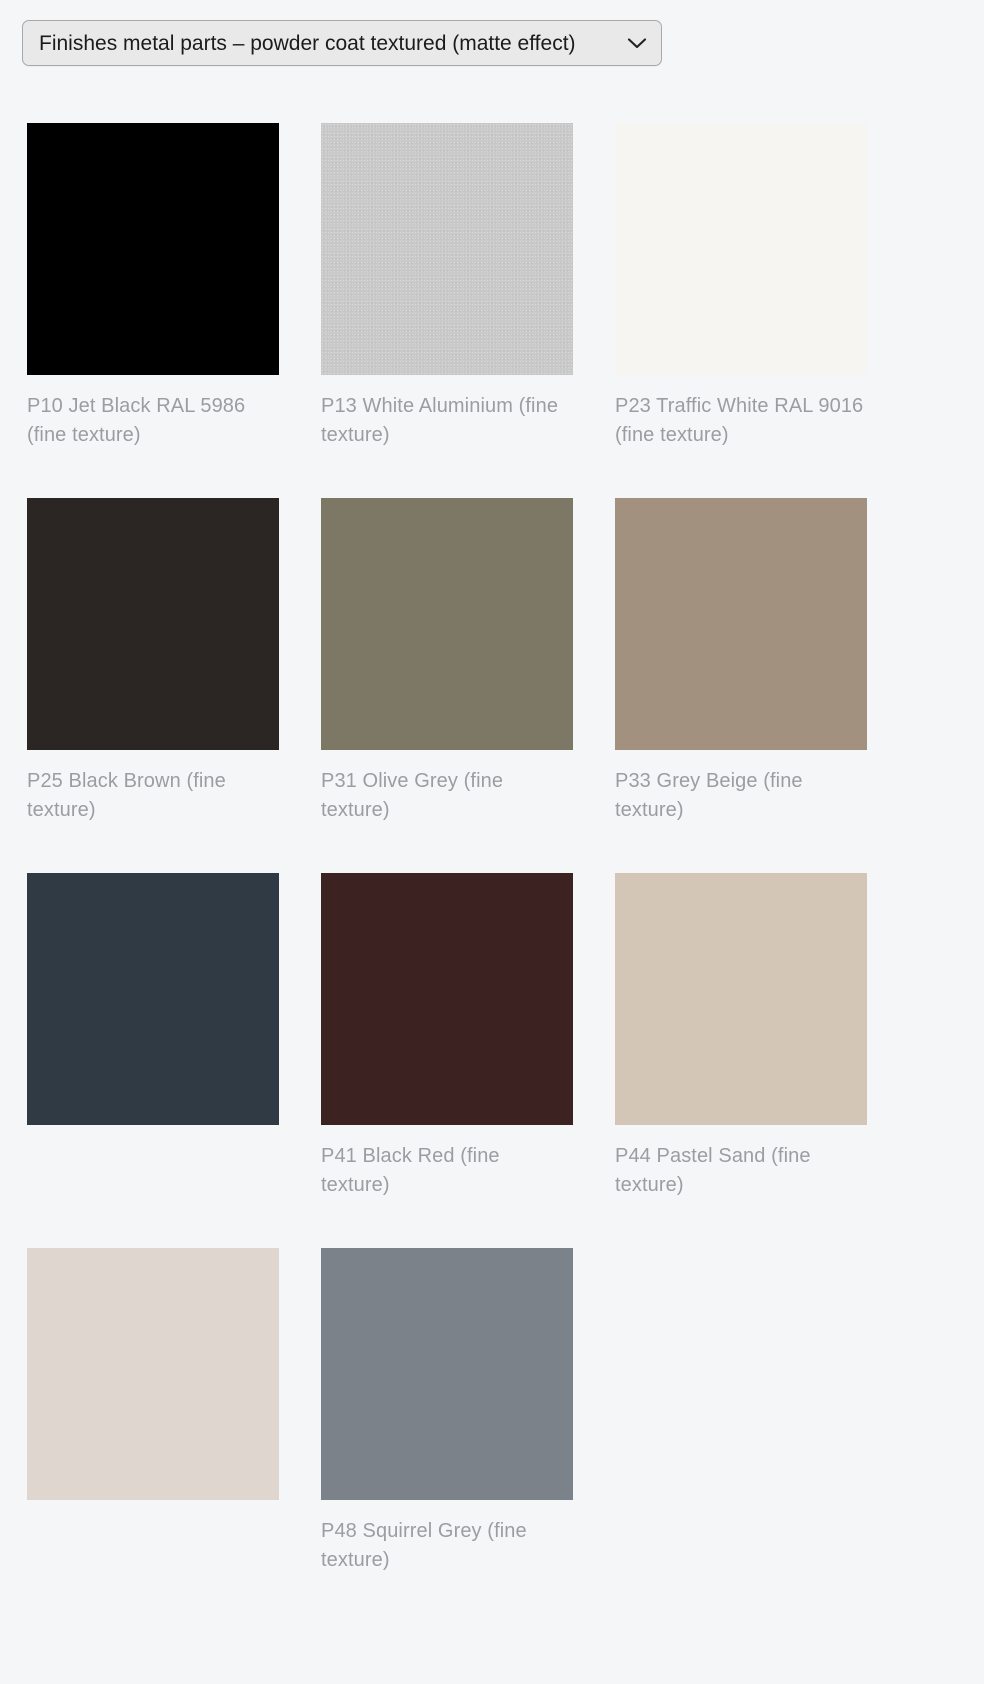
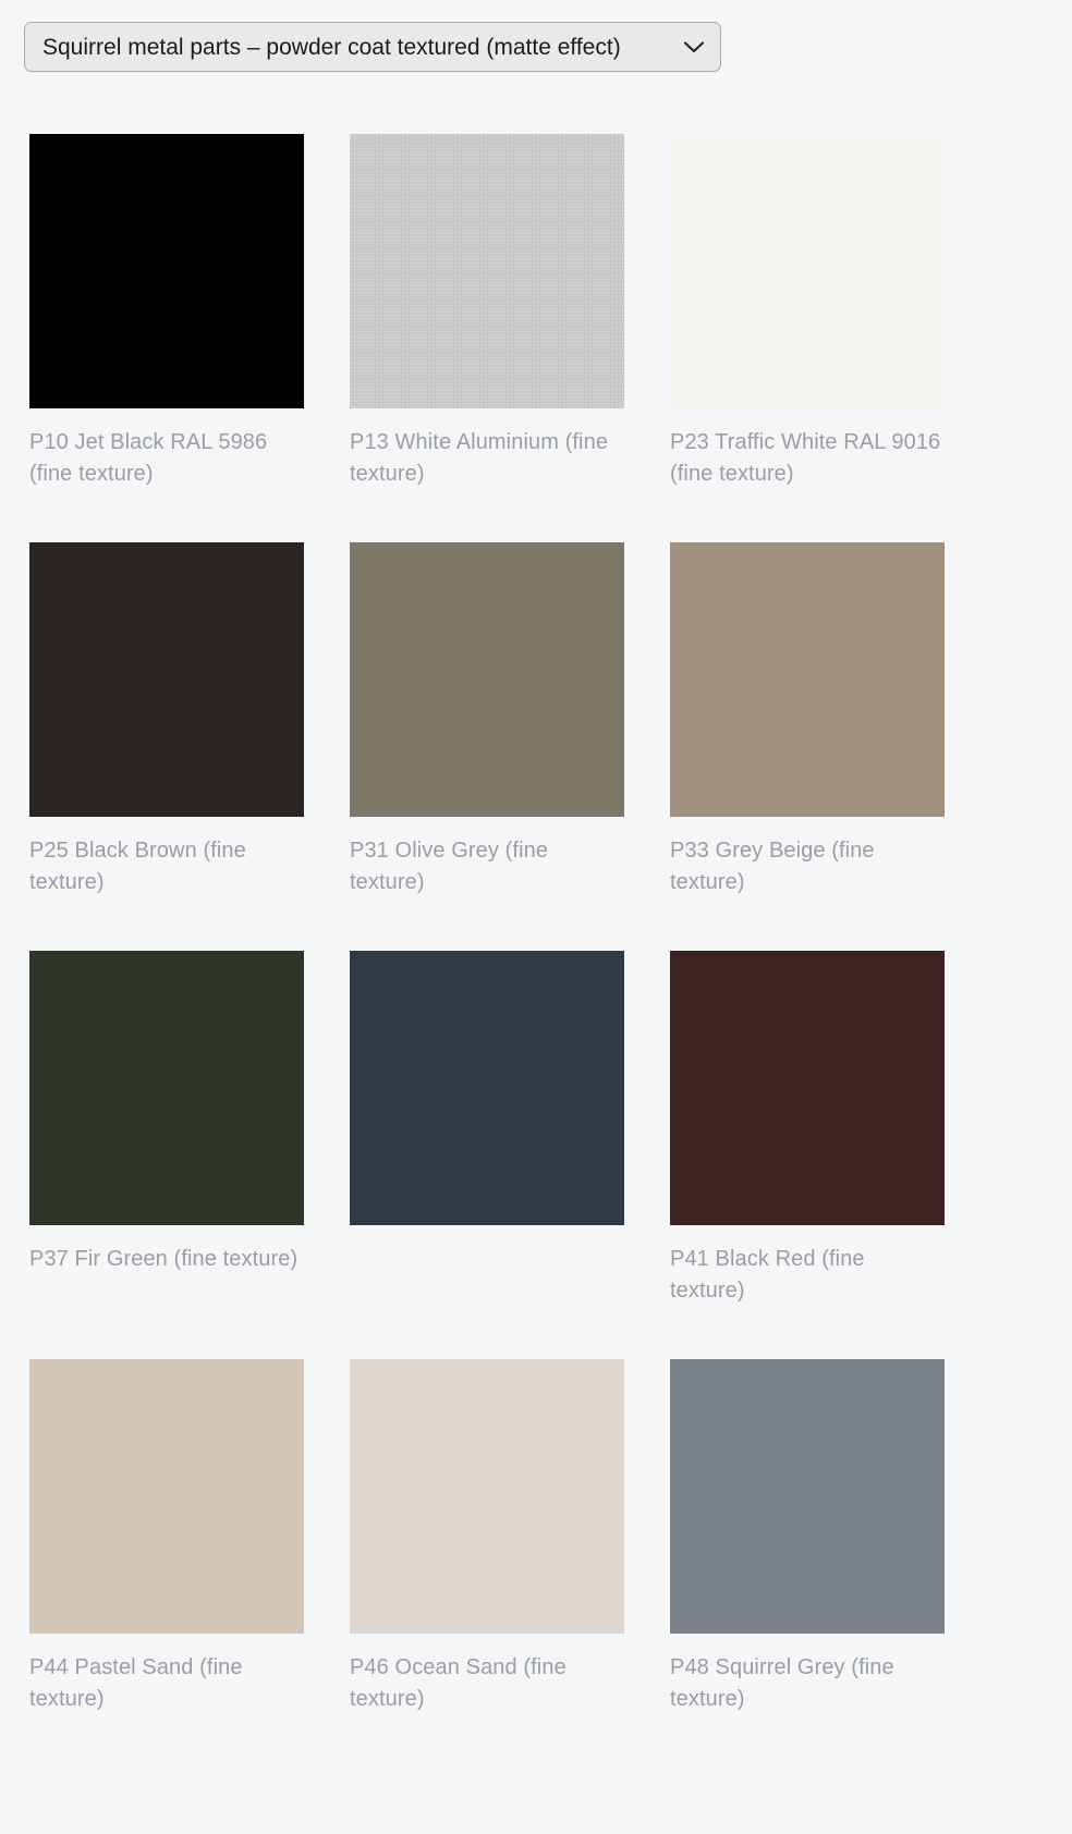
- Finishes metal parts – powder coat textured (matte effect)
+ Squirrel metal parts – powder coat textured (matte effect)
  P10 Jet Black RAL 5986 (fine texture)
  P13 White Aluminium (fine texture)
  P23 Traffic White RAL 9016 (fine texture)
  P25 Black Brown (fine texture)
  P31 Olive Grey (fine texture)
  P33 Grey Beige (fine texture)
+ P37 Fir Green (fine texture)
  P41 Black Red (fine texture)
  P44 Pastel Sand (fine texture)
+ P46 Ocean Sand (fine texture)
  P48 Squirrel Grey (fine texture)
